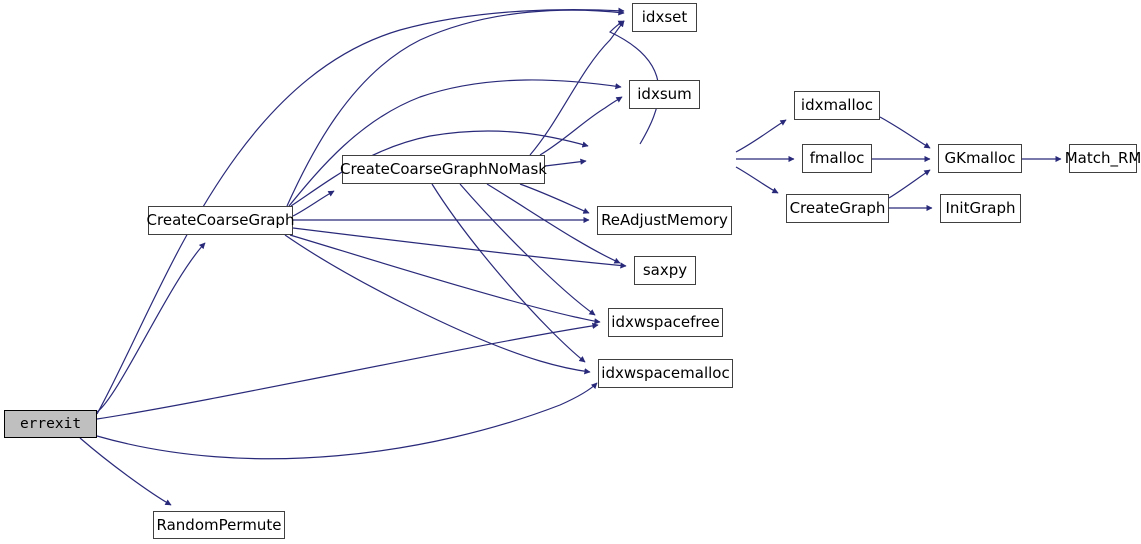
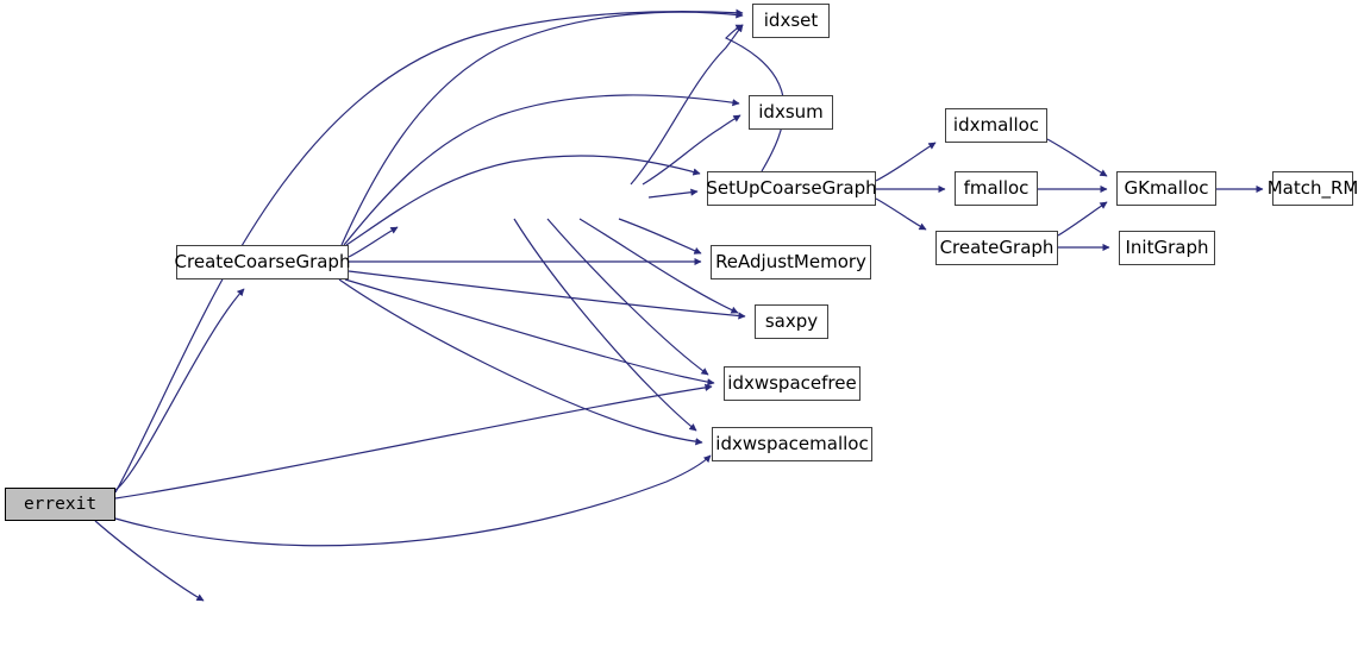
  errexit
  CreateCoarseGraph
- CreateCoarseGraphNoMask
- RandomPermute
  idxset
  idxsum
+ SetUpCoarseGraph
  ReAdjustMemory
  saxpy
  idxwspacefree
  idxwspacemalloc
  idxmalloc
  fmalloc
  CreateGraph
  GKmalloc
  InitGraph
  Match_RM
